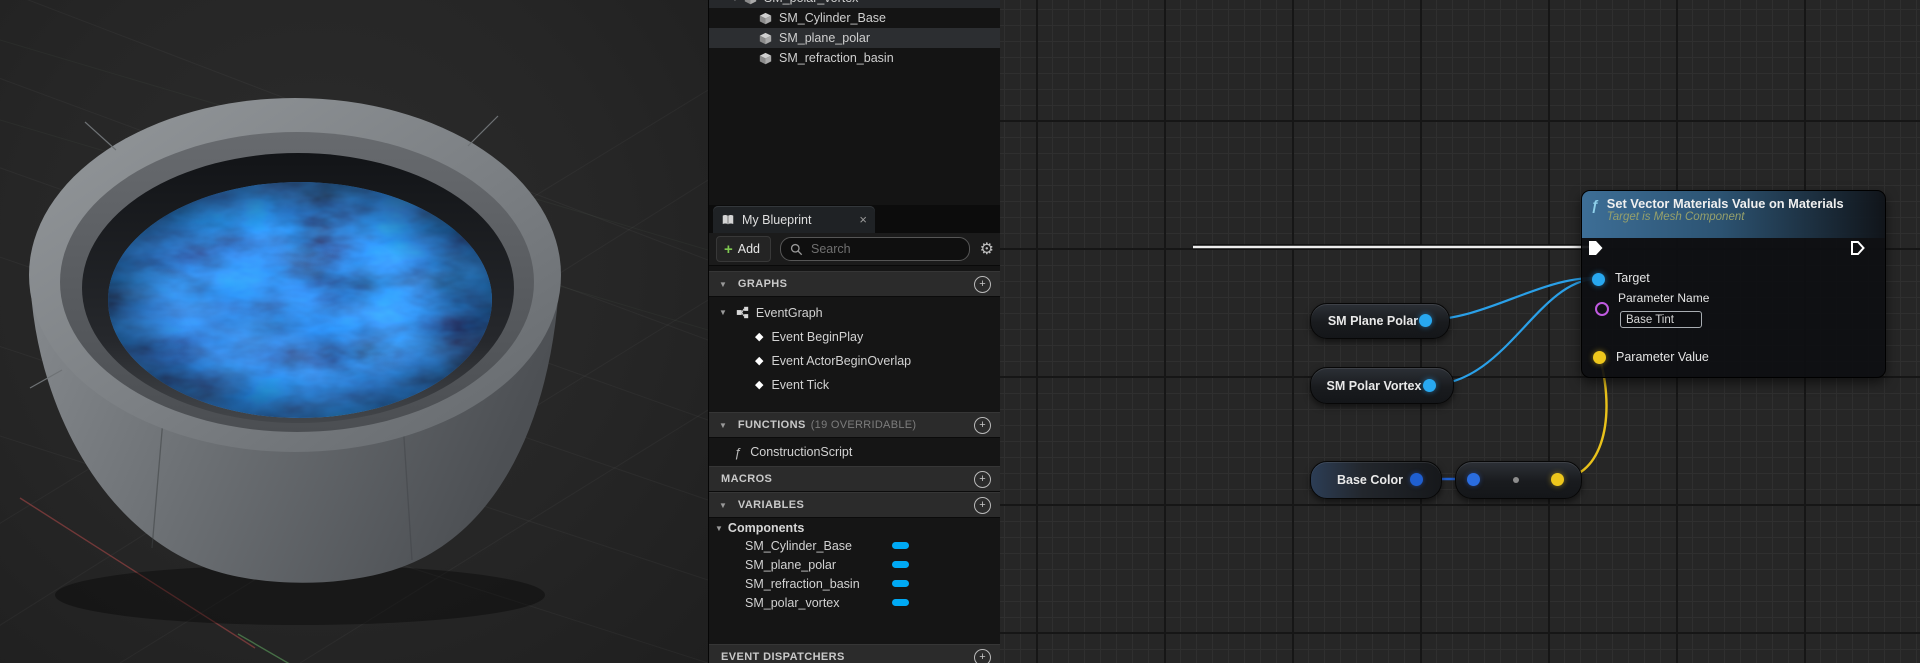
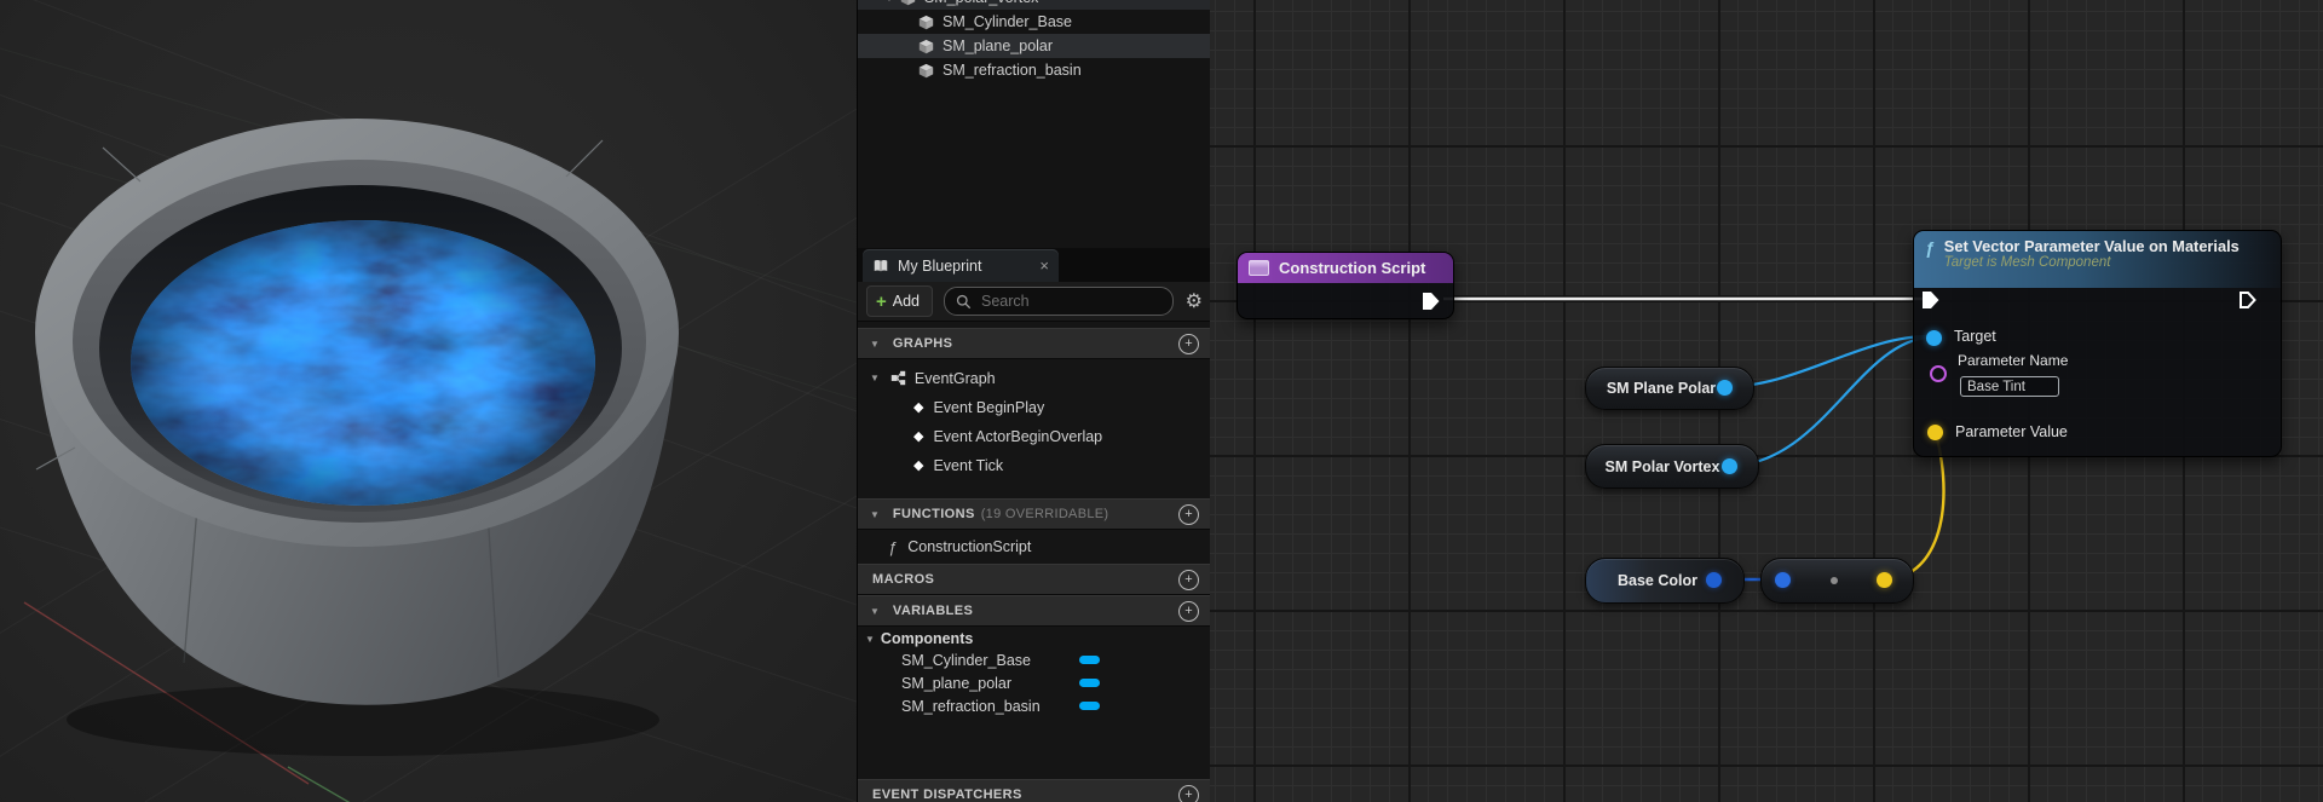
  SM_Cylinder_Base
  SM_plane_polar
  SM_refraction_basin
  My Blueprint
  ×
  +
  Add
  Search
  ⚙
  ▼
  GRAPHS
  +
  ▼
  EventGraph
  ◆
  Event BeginPlay
  ◆
  Event ActorBeginOverlap
  ◆
  Event Tick
  ▼
  FUNCTIONS
  (19 OVERRIDABLE)
  +
  ƒ
  ConstructionScript
  MACROS
  +
  ▼
  VARIABLES
  +
  ▼
  Components
  SM_Cylinder_Base
  SM_plane_polar
  SM_refraction_basin
- SM_polar_vortex
  EVENT DISPATCHERS
  +
+ Construction Script
  ƒ
- Set Vector Materials Value on Materials
+ Set Vector Parameter Value on Materials
  Target is Mesh Component
  Target
  Parameter Name
  Base Tint
  Parameter Value
  SM Plane Polar
  SM Polar Vortex
  Base Color
